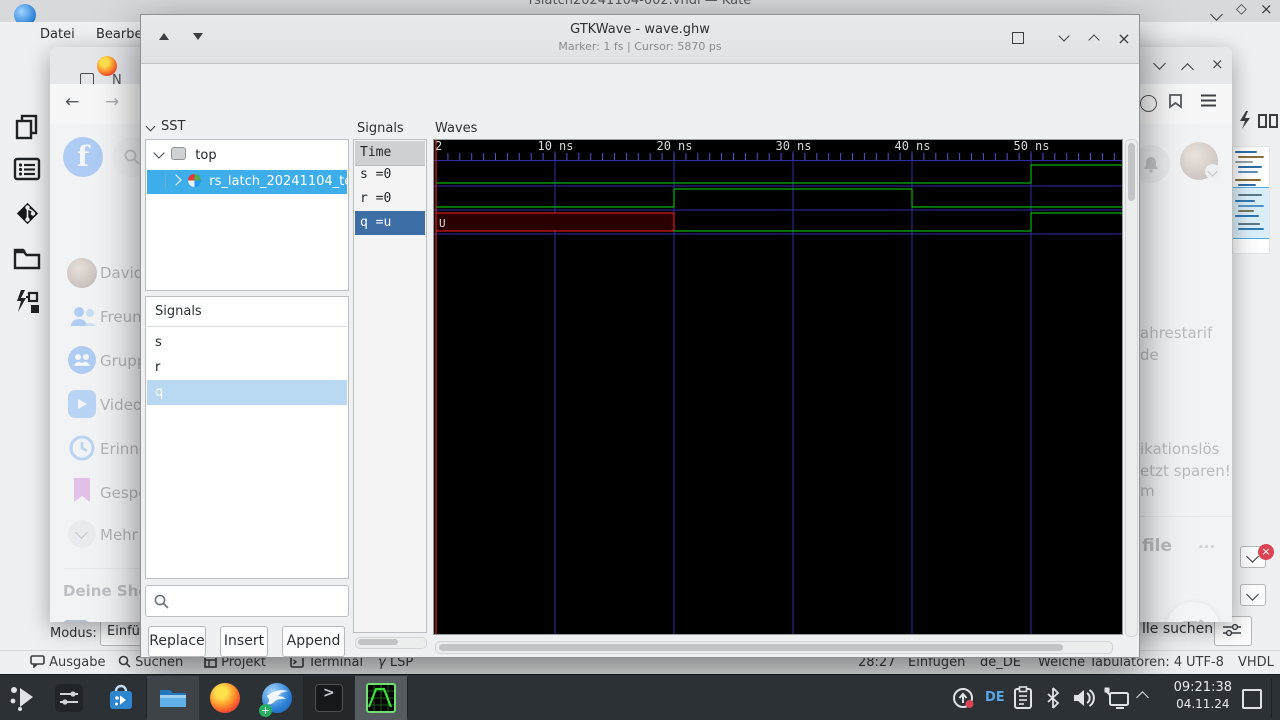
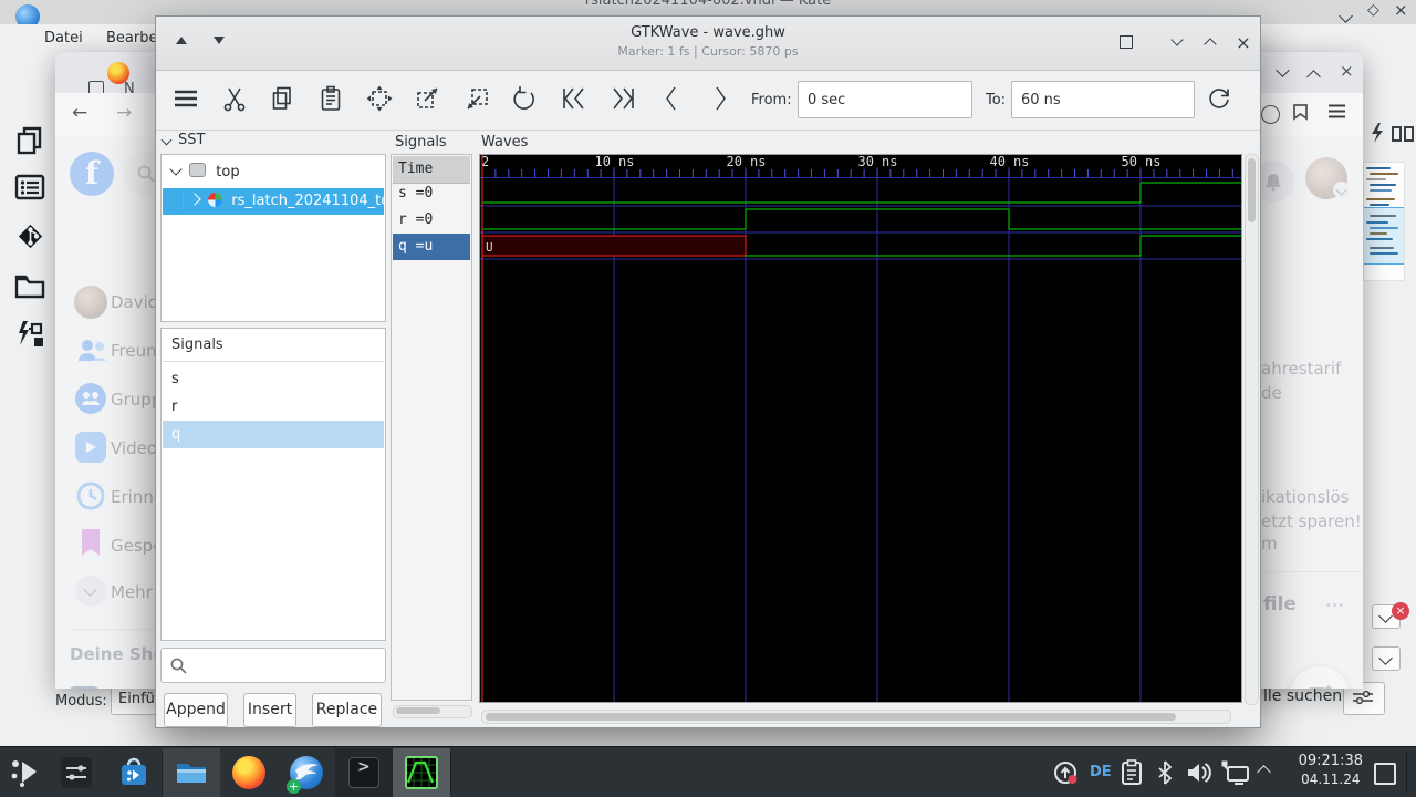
  rslatch20241104-002.vhdl — Kate
  ◇
  ×
  Datei
  ×
  lle suchen
  Modus:
  Einfü
- Ausgabe
- Suchen
- Projekt
- Terminal
- γ LSP
- 28:27
- Einfügen
- de_DE
- Weiche Tabulatoren: 4
- UTF-8
- VHDL
  N
  ×
  ←
  →
  f
  David
  Freun
  Video
  Mehr
  ahrestarif
  de
  ikationslös
  etzt sparen!
  m
  file
  ...
  GTKWave - wave.ghw
  Marker: 1 fs | Cursor: 5870 ps
  ×
+ From:
+ 0 sec
+ To:
+ 60 ns
  SST
  top
  rs_latch_20241104_t
  Signals
  s
  r
  q
- Replace
+ Append
  Insert
- Append
+ Replace
  Signals
  Time
  s =0
  r =0
  q =u
  Waves
  2
  10
  ns
  20
  ns
  30
  ns
  40
  ns
  50
  ns
  U
  +
  >
  DE
  09:21:38
  04.11.24
